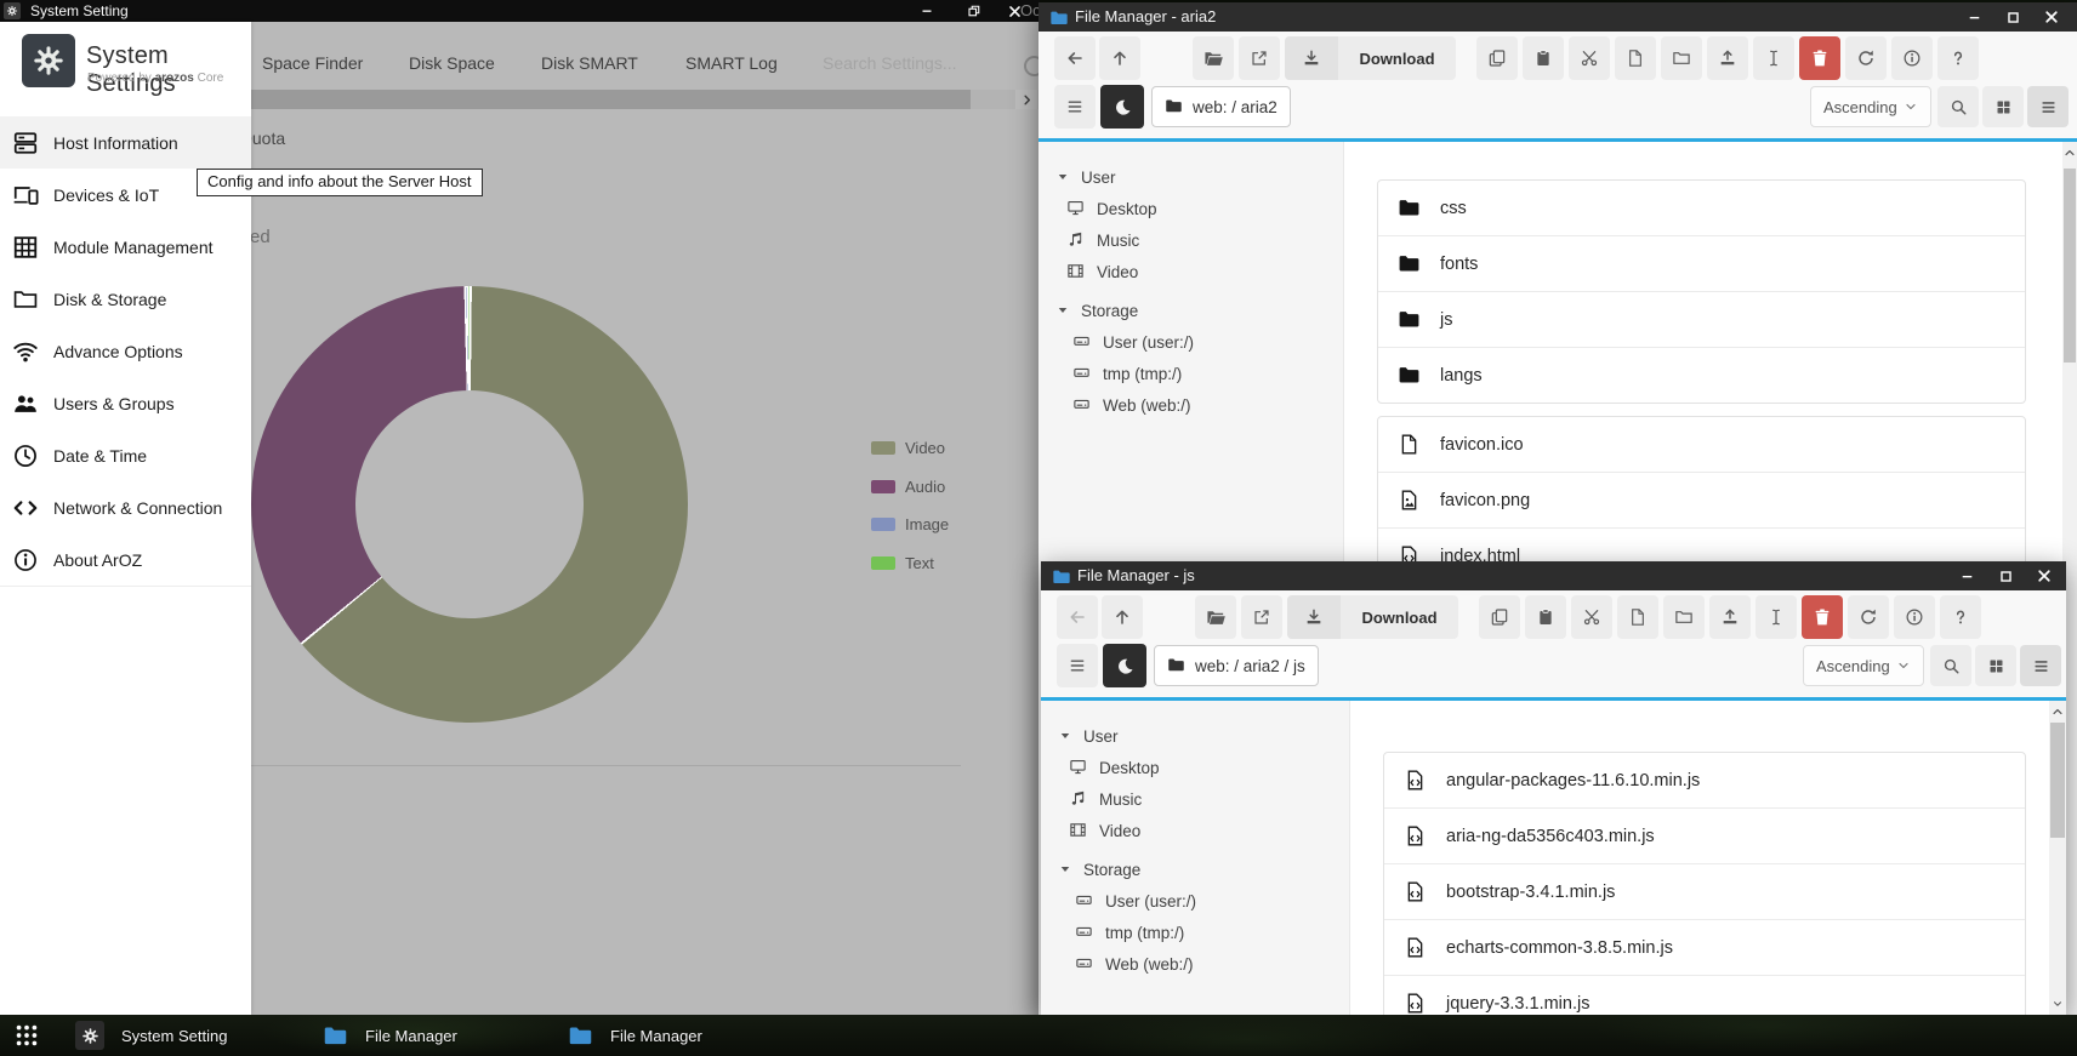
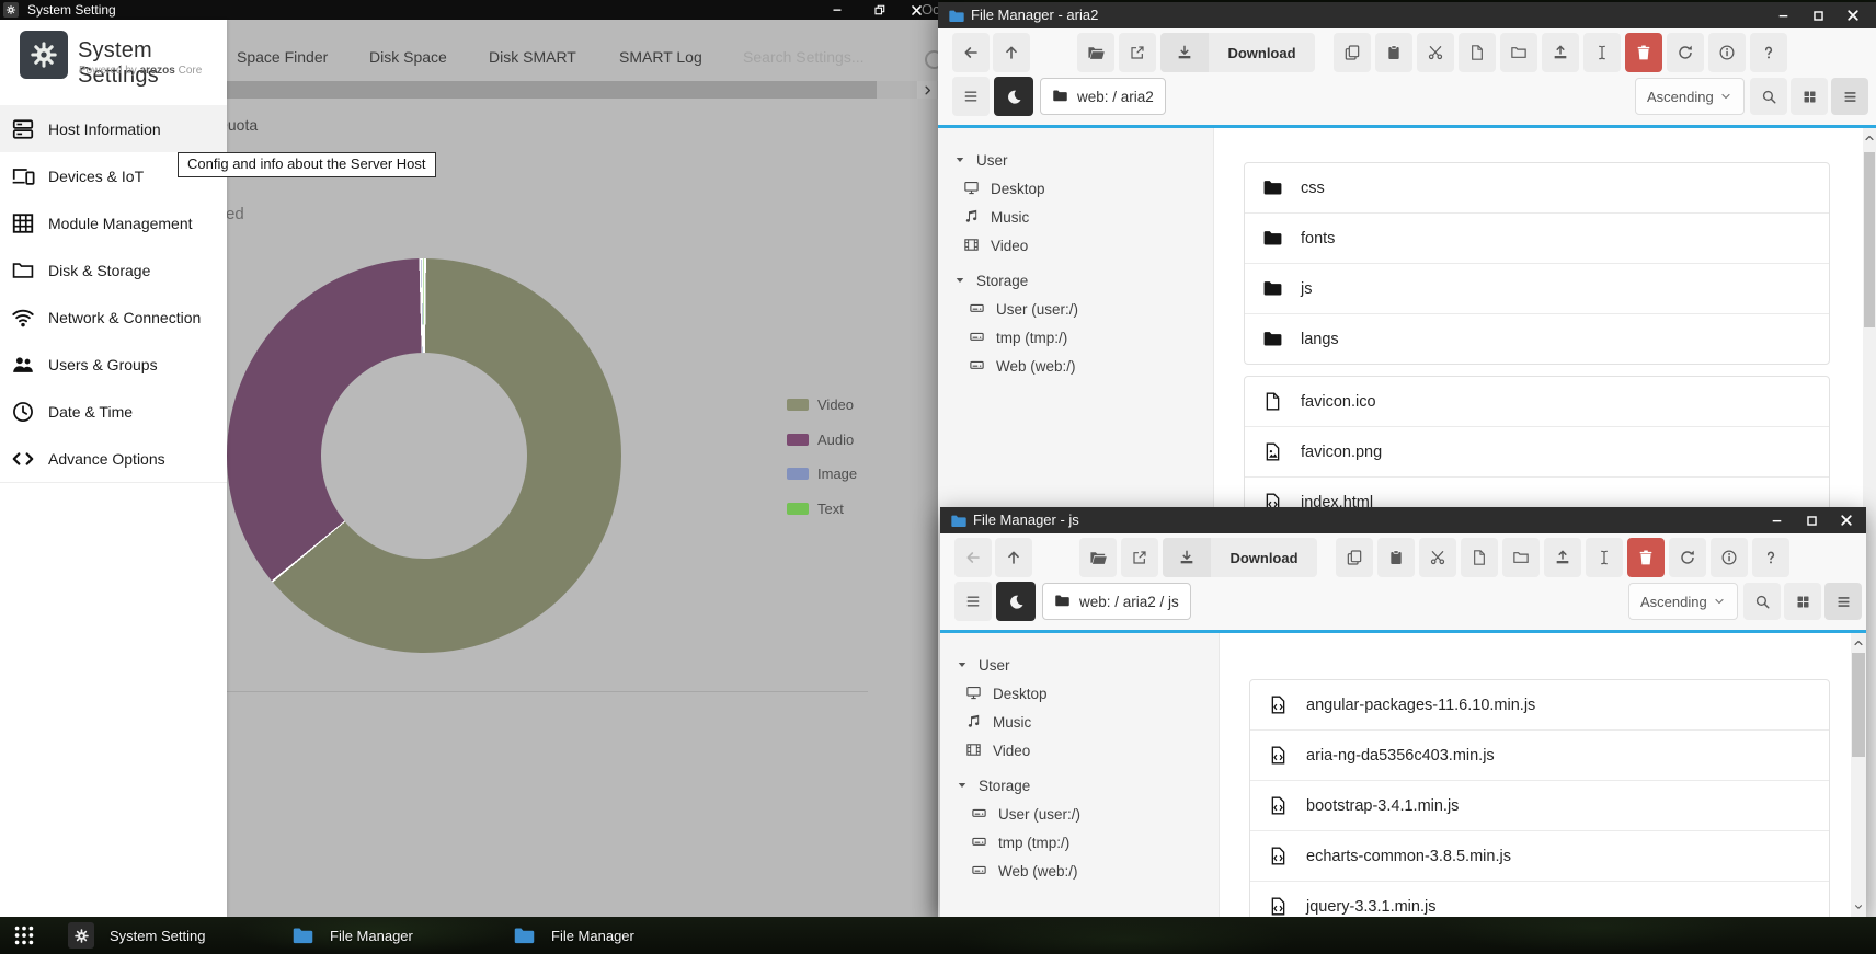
  System Setting
  Space Finder
  Disk Space
  Disk SMART
  SMART Log
  uota
  ed
  Video
  Audio
  Image
  Text
  System Settings
  Powered by arozos Core
  Host Information
  Devices & IoT
  Module Management
  Disk & Storage
- Advance Options
+ Network & Connection
  Users & Groups
  Date & Time
- Network & Connection
+ Advance Options
- About ArOZ
  Config and info about the Server Host
  File Manager - aria2
  Download
  web: / aria2
  Ascending
  User
  Desktop
  Music
  Video
  Storage
  User (user:/)
  tmp (tmp:/)
  Web (web:/)
  css
  fonts
  js
  langs
  favicon.ico
  favicon.png
  index.html
  File Manager - js
  Download
  web: / aria2 / js
  Ascending
  User
  Desktop
  Music
  Video
  Storage
  User (user:/)
  tmp (tmp:/)
  Web (web:/)
  angular-packages-11.6.10.min.js
  aria-ng-da5356c403.min.js
  bootstrap-3.4.1.min.js
  echarts-common-3.8.5.min.js
  jquery-3.3.1.min.js
  System Setting
  File Manager
  File Manager
